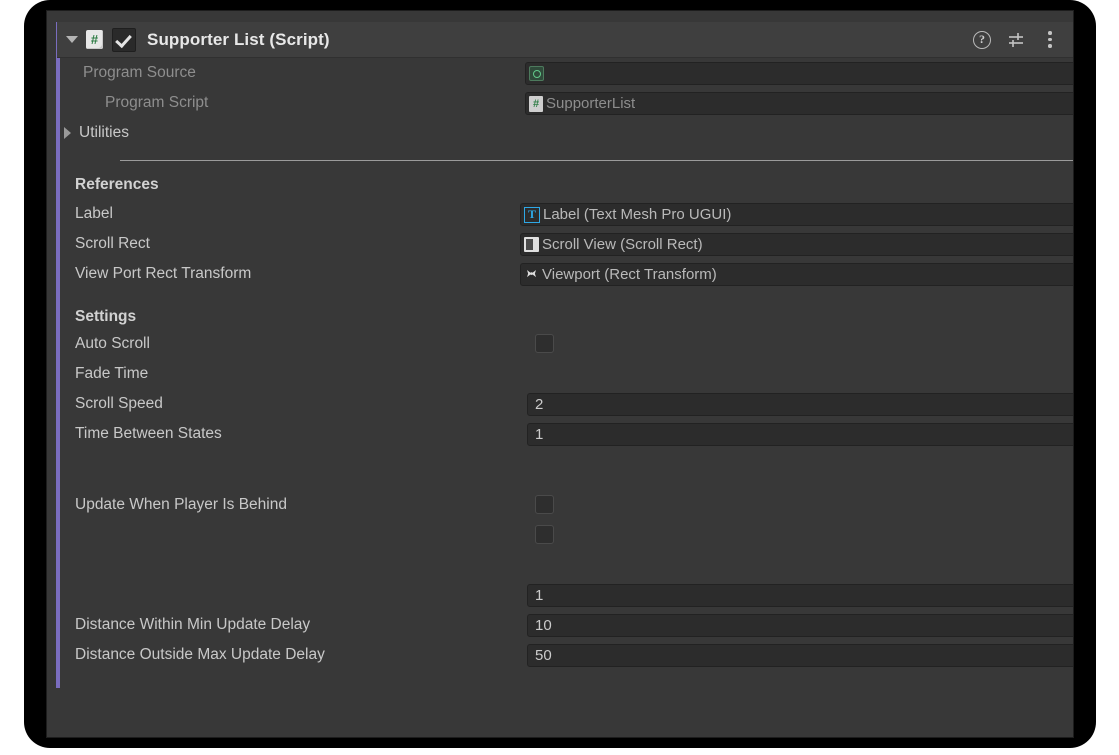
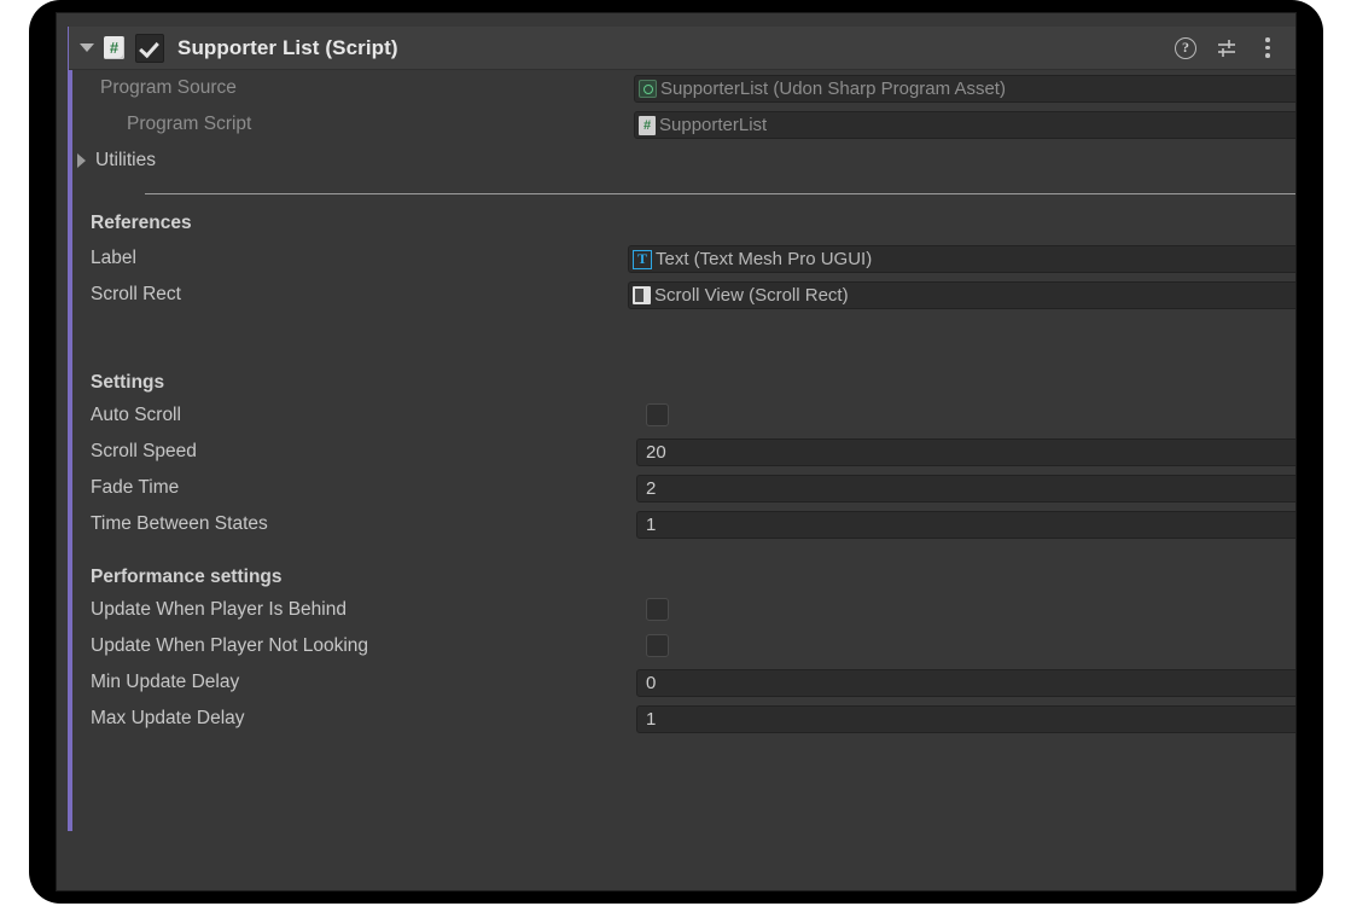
  #
  Supporter List (Script)
  ?
  Program Source
+ SupporterList (Udon Sharp Program Asset)
  Program Script
  #
  SupporterList
  Utilities
  References
  Label
  T
- Label (Text Mesh Pro UGUI)
+ Text (Text Mesh Pro UGUI)
  Scroll Rect
  Scroll View (Scroll Rect)
- View Port Rect Transform
- Viewport (Rect Transform)
  Settings
  Auto Scroll
- Fade Time
+ Scroll Speed
+ 20
- Scroll Speed
+ Fade Time
  2
  Time Between States
  1
+ Performance settings
  Update When Player Is Behind
+ Update When Player Not Looking
+ Min Update Delay
+ 0
+ Max Update Delay
  1
- Distance Within Min Update Delay
- 10
- Distance Outside Max Update Delay
- 50
